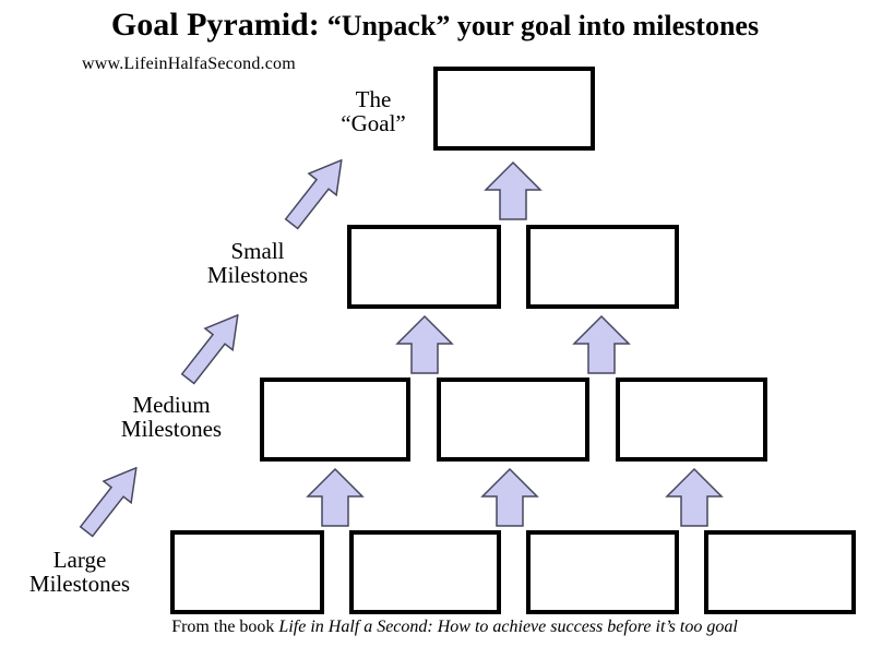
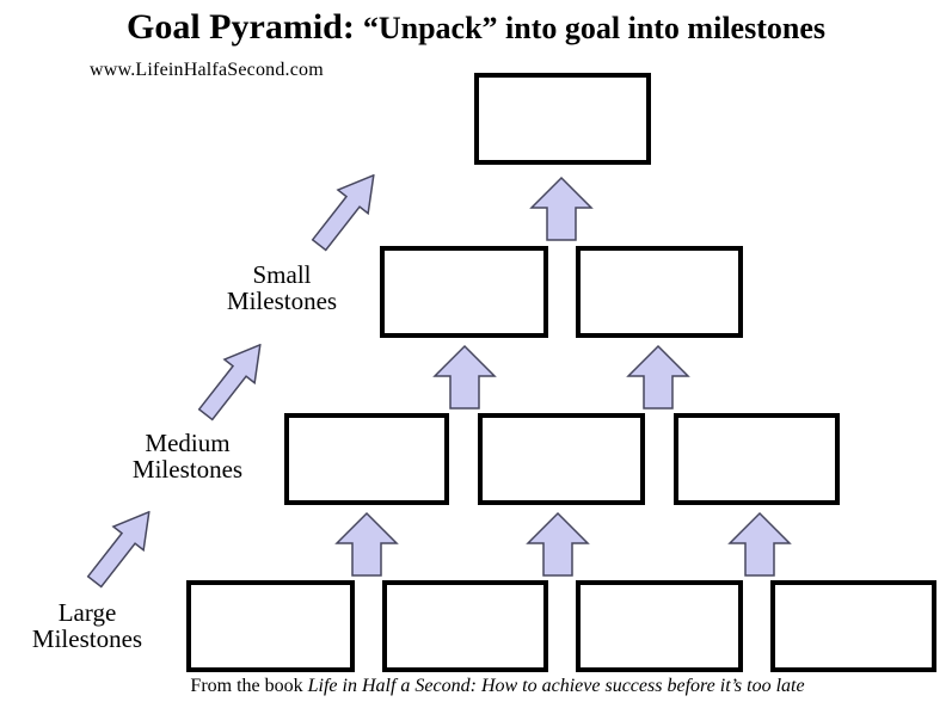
- Goal Pyramid: “Unpack” your goal into milestones
+ Goal Pyramid: “Unpack” into goal into milestones
  www.LifeinHalfaSecond.com
- The “Goal”
  Small Milestones
  Medium Milestones
  Large Milestones
- From the book Life in Half a Second: How to achieve success before it’s too goal
+ From the book Life in Half a Second: How to achieve success before it’s too late
